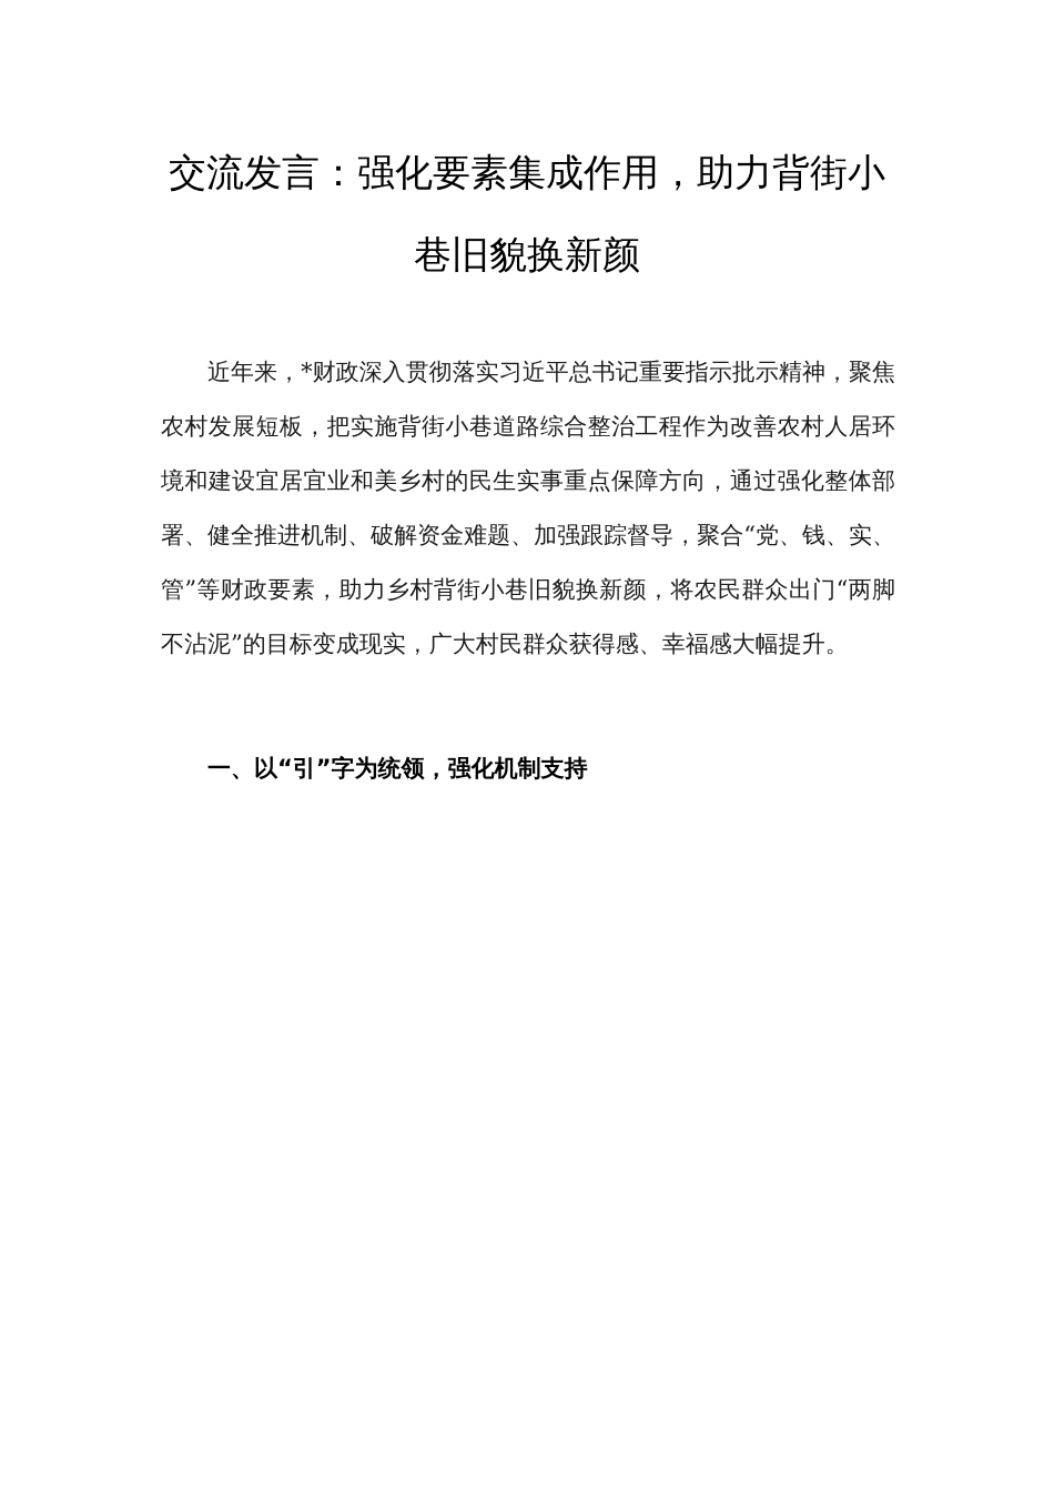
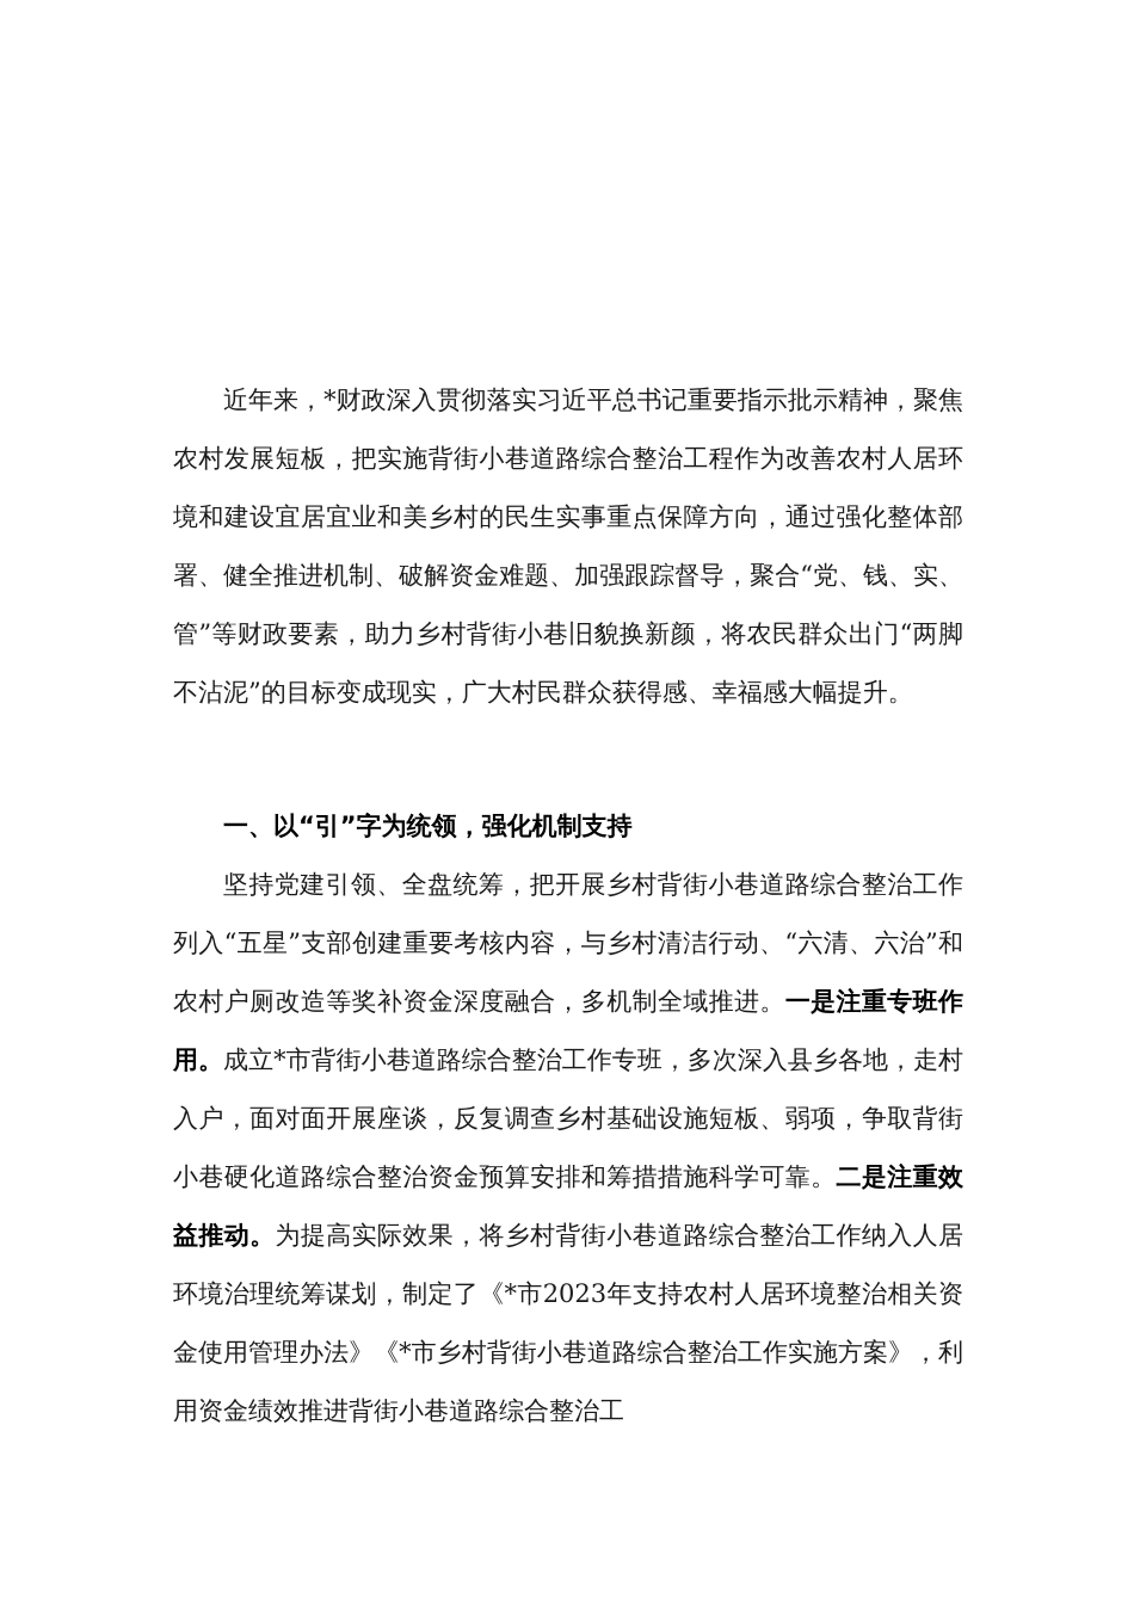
- 交流发言：强化要素集成作用，助力背街小
- 巷旧貌换新颜
  近年来，*财政深入贯彻落实习近平总书记重要指示批示精神，聚焦农村发展短板，把实施背街小巷道路综合整治工程作为改善农村人居环境和建设宜居宜业和美乡村的民生实事重点保障方向，通过强化整体部署、健全推进机制、破解资金难题、加强跟踪督导，聚合“党、钱、实、管”等财政要素，助力乡村背街小巷旧貌换新颜，将农民群众出门“两脚不沾泥”的目标变成现实，广大村民群众获得感、幸福感大幅提升。
  一、以“引”字为统领，强化机制支持
+ 坚持党建引领、全盘统筹，把开展乡村背街小巷道路综合整治工作列入“五星”支部创建重要考核内容，与乡村清洁行动、“六清、六治”和农村户厕改造等奖补资金深度融合，多机制全域推进。一是注重专班作用。成立*市背街小巷道路综合整治工作专班，多次深入县乡各地，走村入户，面对面开展座谈，反复调查乡村基础设施短板、弱项，争取背街小巷硬化道路综合整治资金预算安排和筹措措施科学可靠。二是注重效益推动。为提高实际效果，将乡村背街小巷道路综合整治工作纳入人居环境治理统筹谋划，制定了《*市2023年支持农村人居环境整治相关资金使用管理办法》《*市乡村背街小巷道路综合整治工作实施方案》，利用资金绩效推进背街小巷道路综合整治工
